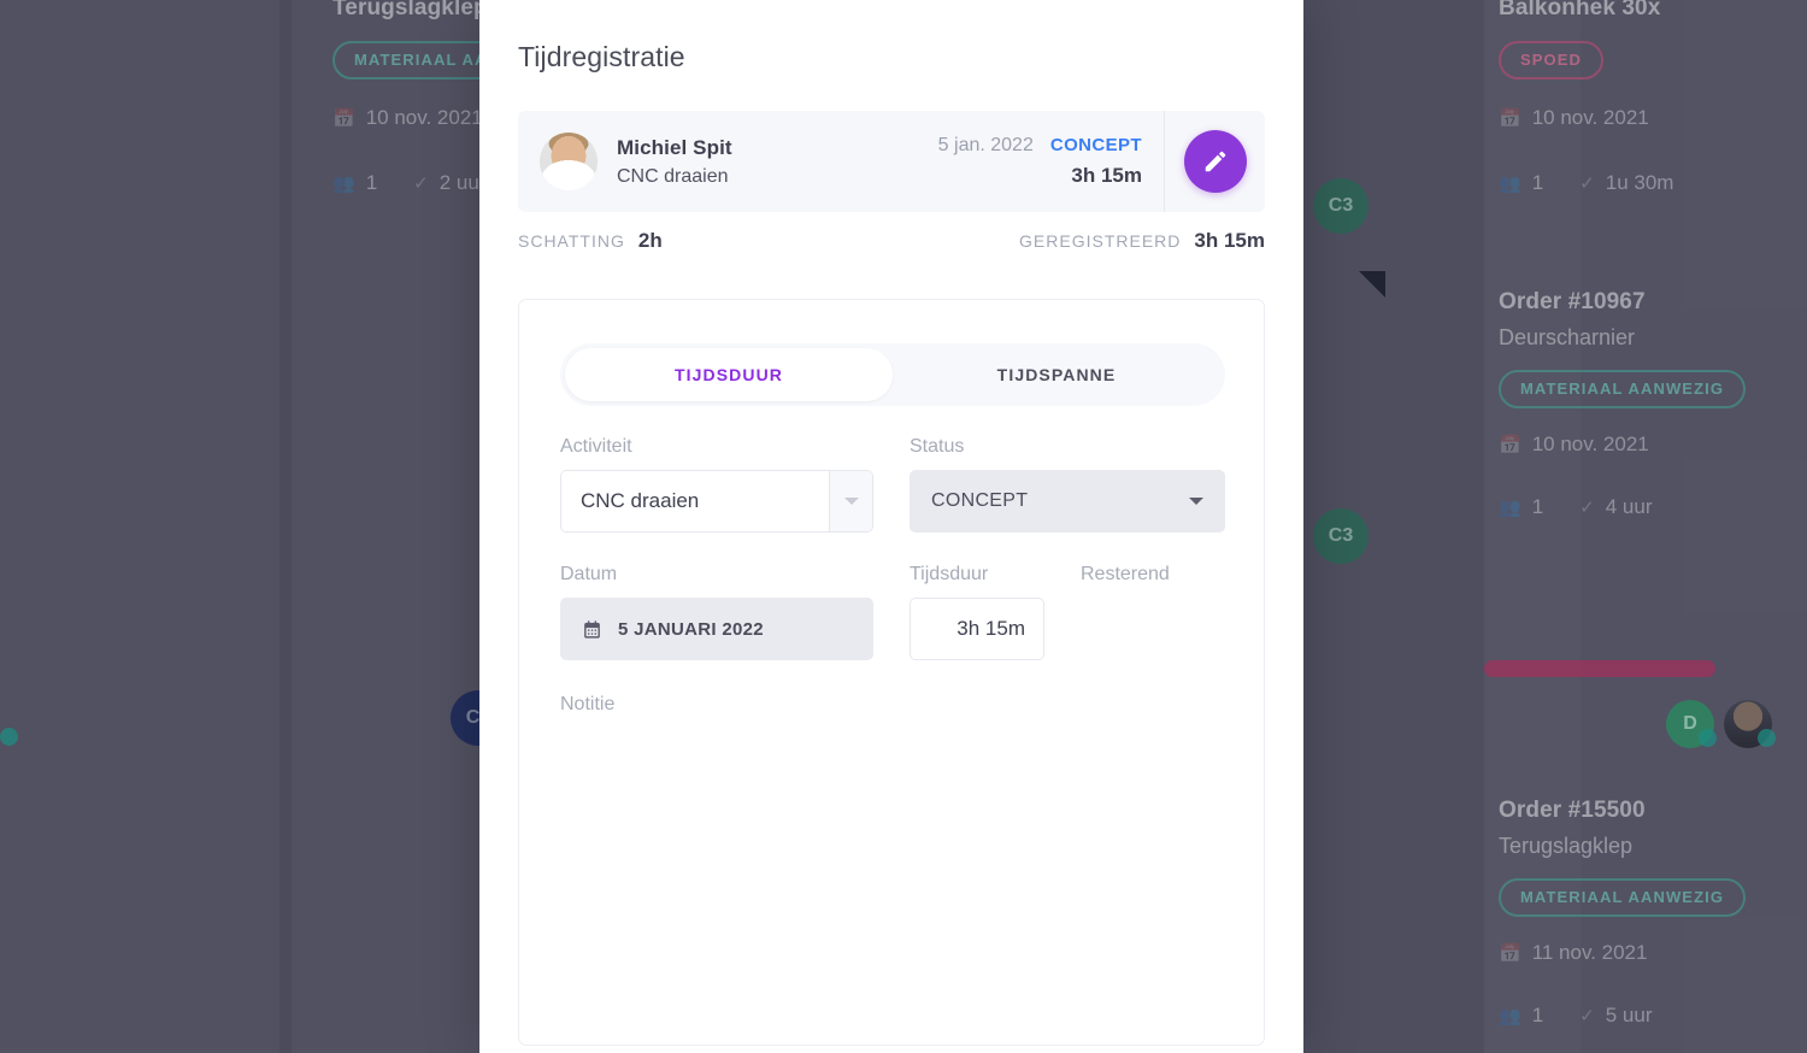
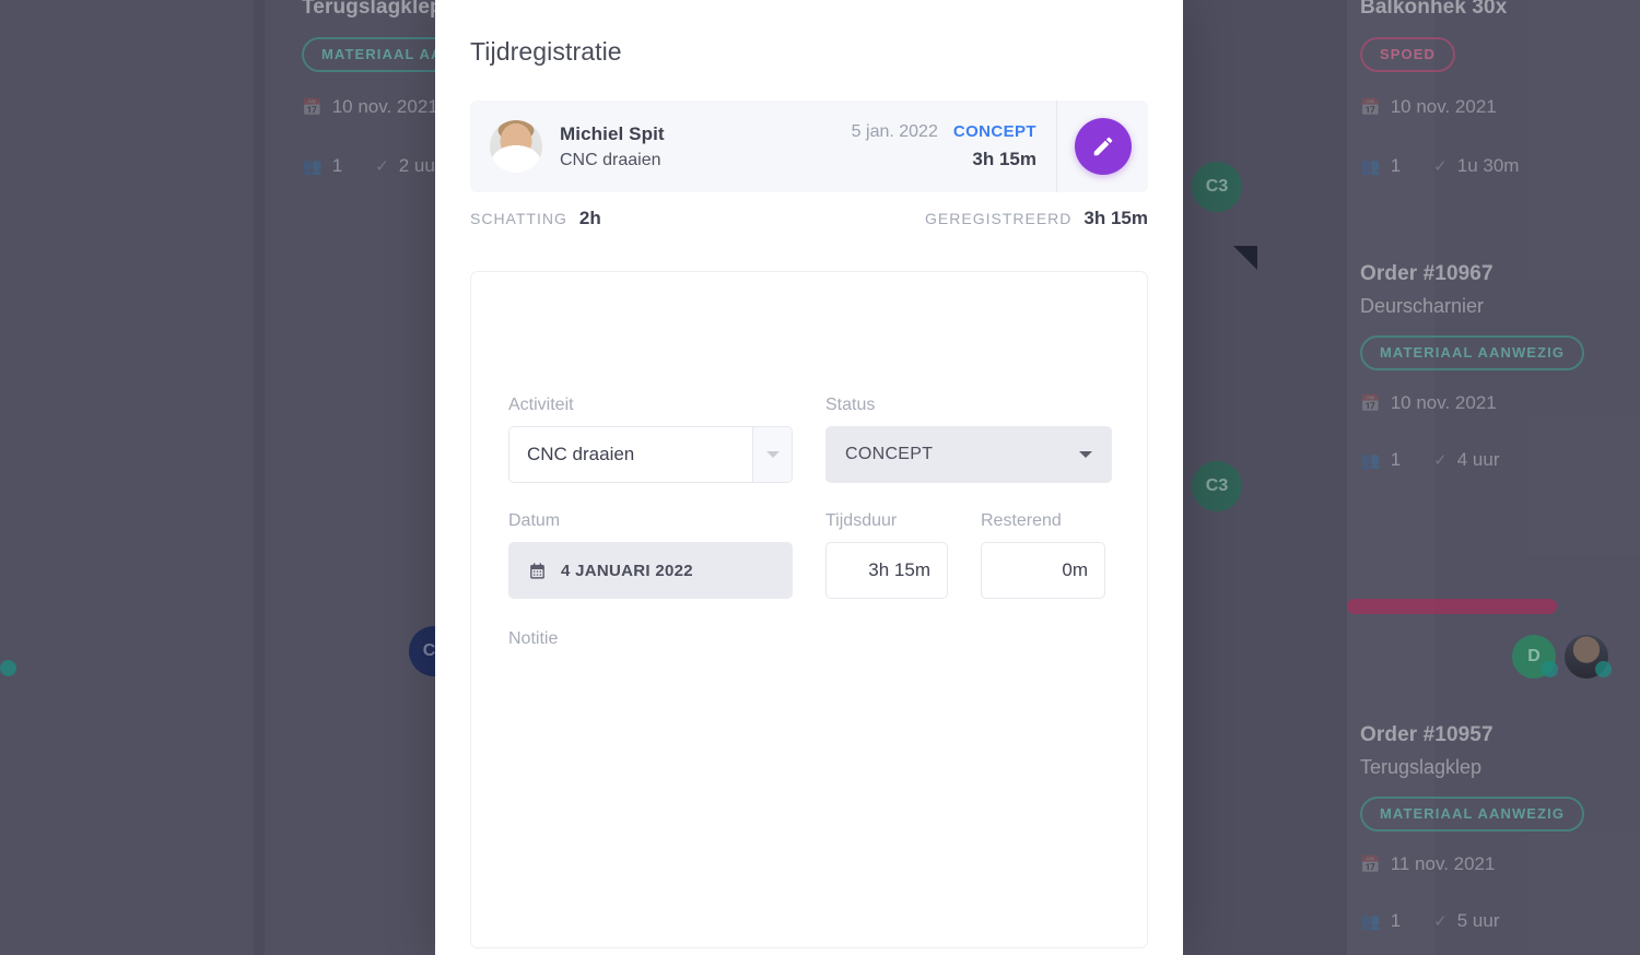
  Terugslagkle
  📅
  10 nov. 2021
  👥
  1
  ✓
  2 uu
  Balkonhek 30x
  SPOED
  📅
  10 nov. 2021
  👥
  1
  ✓
  1u 30m
  Order #10967
  Deurscharnier
  MATERIAAL AANWEZIG
  📅
  10 nov. 2021
  👥
  1
  ✓
  4 uur
  D
- Order #15500
+ Order #10957
  Terugslagklep
  MATERIAAL AANWEZIG
  📅
  11 nov. 2021
  👥
  1
  ✓
  5 uur
  C3
  C3
  Tijdregistratie
  Michiel Spit
  CNC draaien
  5 jan. 2022
  CONCEPT
  3h 15m
  SCHATTING
  2h
  GEREGISTREERD
  3h 15m
- TIJDSDUUR
- TIJDSPANNE
  Activiteit
  CNC draaien
  Status
  CONCEPT
  Datum
- 5 JANUARI 2022
+ 4 JANUARI 2022
  Tijdsduur
  3h 15m
  Resterend
+ 0m
  Notitie
